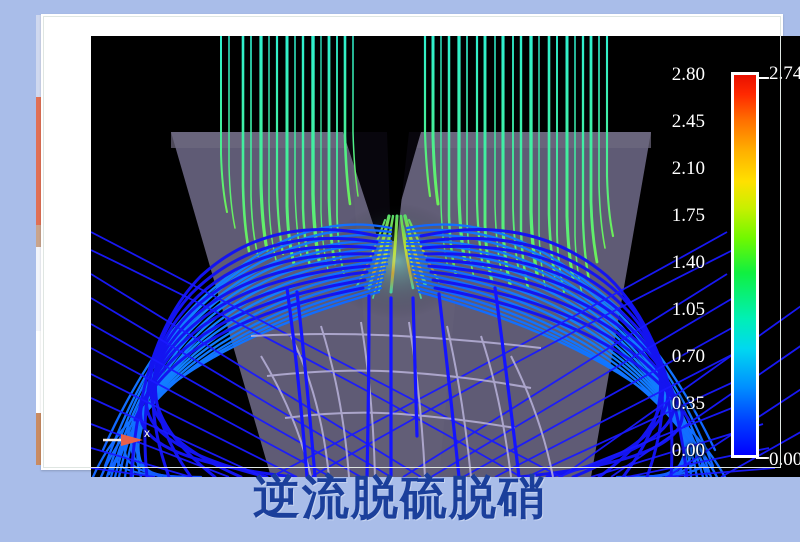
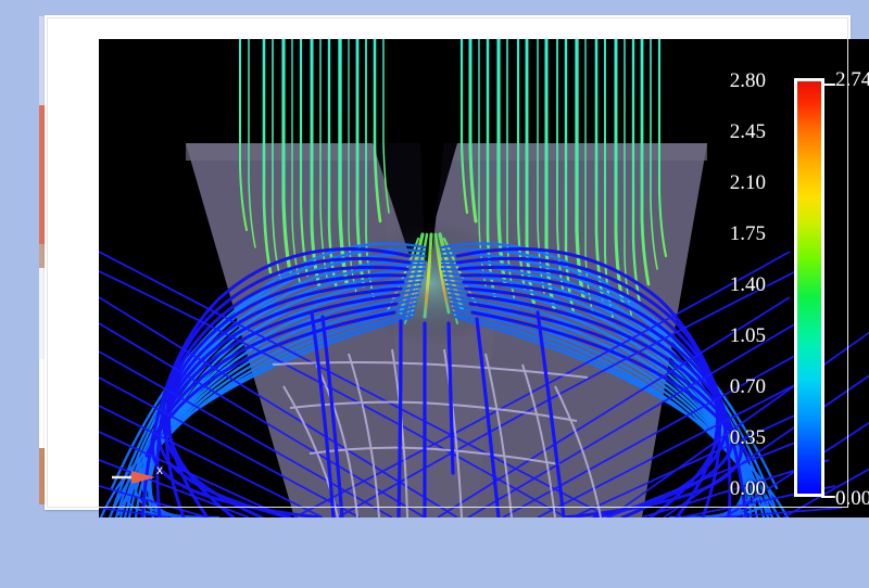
  2.80
  2.45
  2.10
  1.75
  1.40
  1.05
  0.70
  0.35
  0.00
  2.74
  0.00
  x
- 逆流脱硫脱硝
